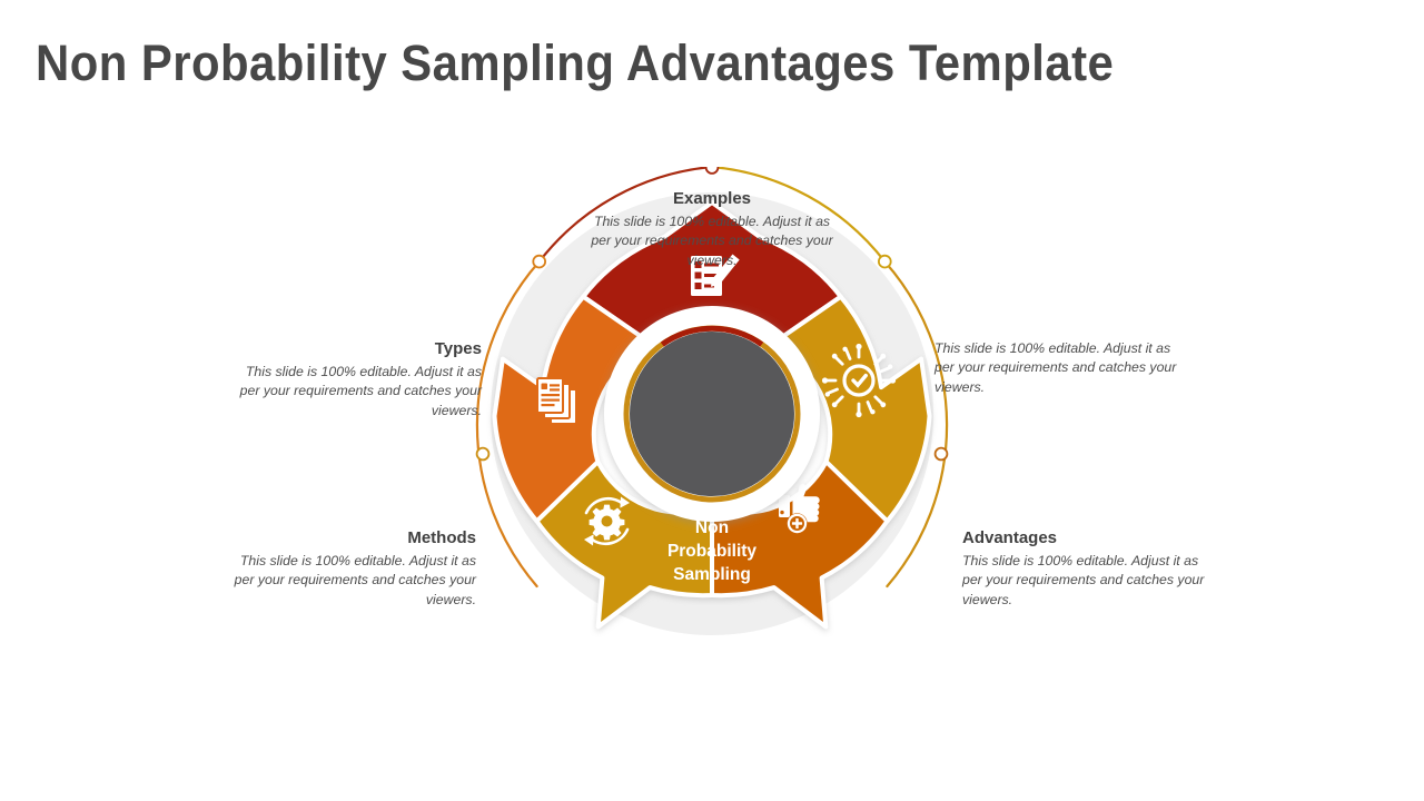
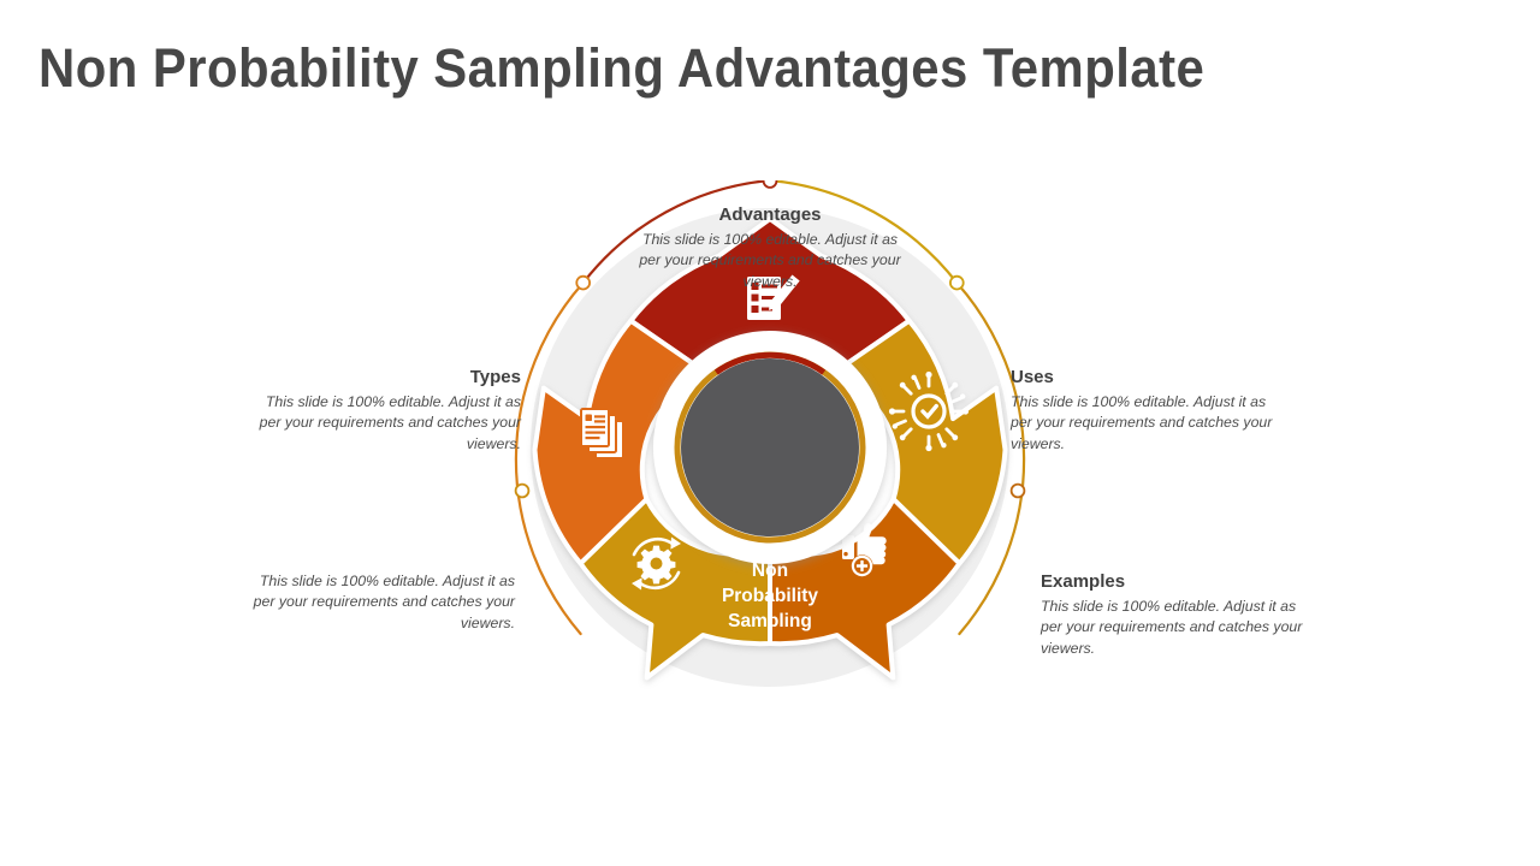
  Non Probability Sampling Advantages Template
  Non
  Probability
  Sampling
- Examples
+ Advantages
  This slide is 100% editable. Adjust it as per your requirements and catches your viewers.
  Types
  This slide is 100% editable. Adjust it as per your requirements and catches your viewers.
+ Uses
  This slide is 100% editable. Adjust it as per your requirements and catches your viewers.
- Methods
  This slide is 100% editable. Adjust it as per your requirements and catches your viewers.
- Advantages
+ Examples
  This slide is 100% editable. Adjust it as per your requirements and catches your viewers.
